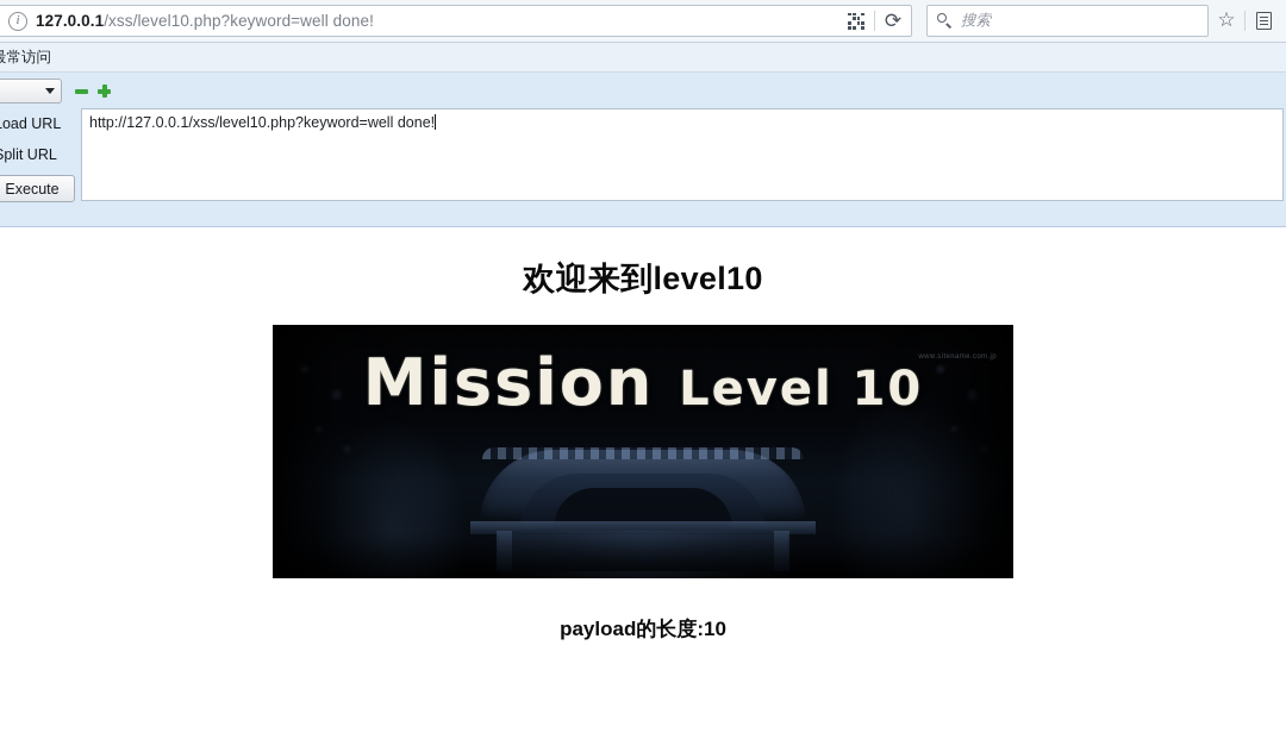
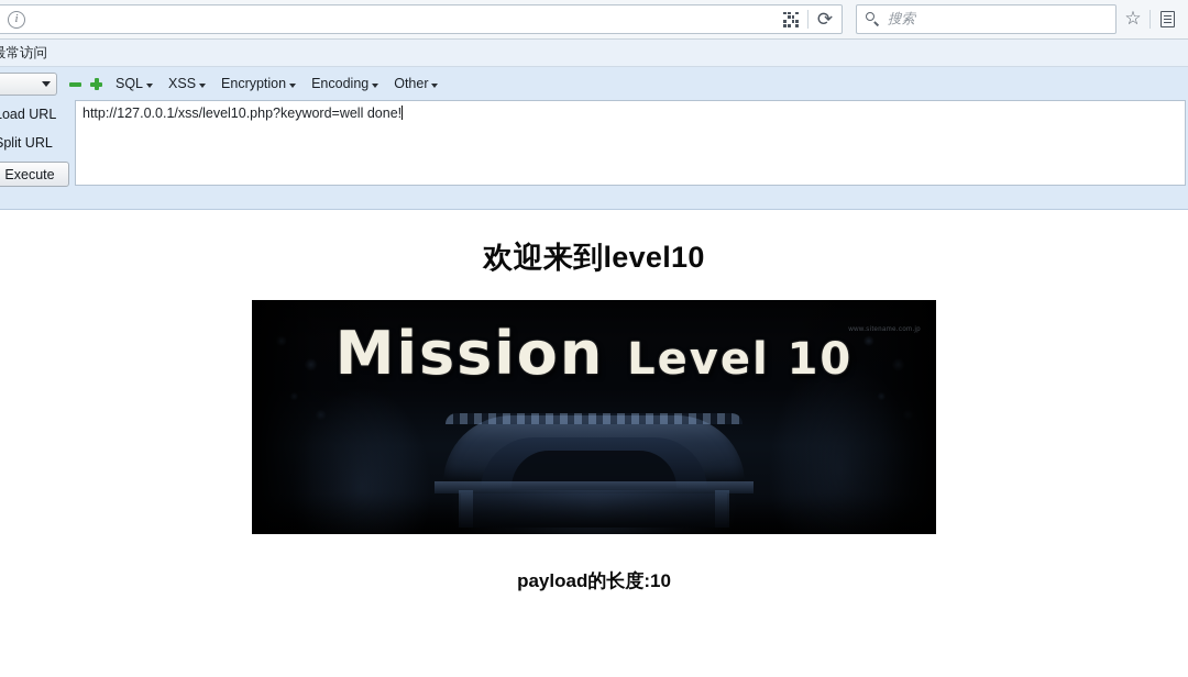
  i
- 127.0.0.1/xss/level10.php?keyword=well done!
  ⟳
  搜索
  ☆
  常访问
+ SQL
+ XSS
+ Encryption
+ Encoding
+ Other
  oad URL
  plit URL
  Execute
  http://127.0.0.1/xss/level10.php?keyword=well done!
  欢迎来到level10
  Mission Level 10
  payload的长度:10
